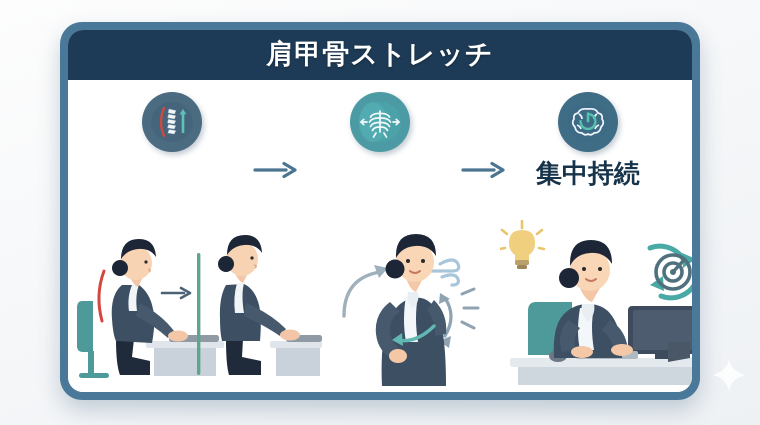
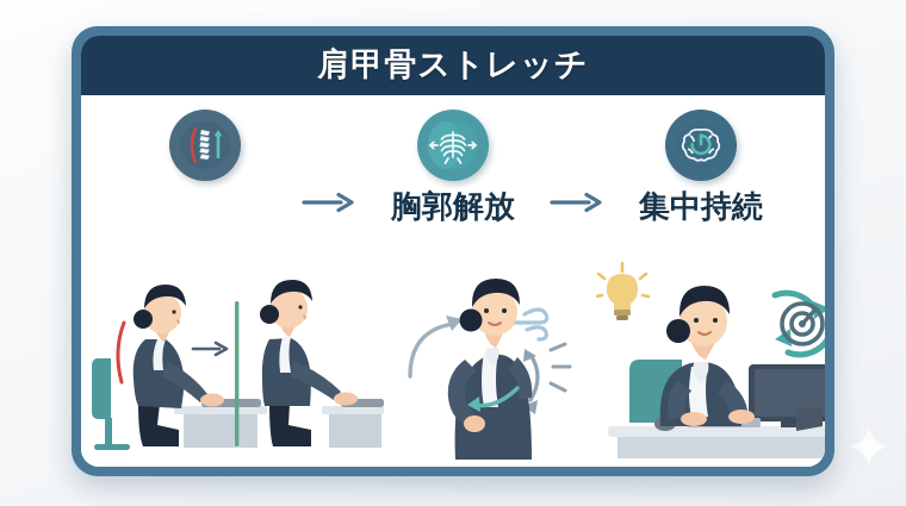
  肩甲骨ストレッチ
+ 胸郭解放
  集中持続
